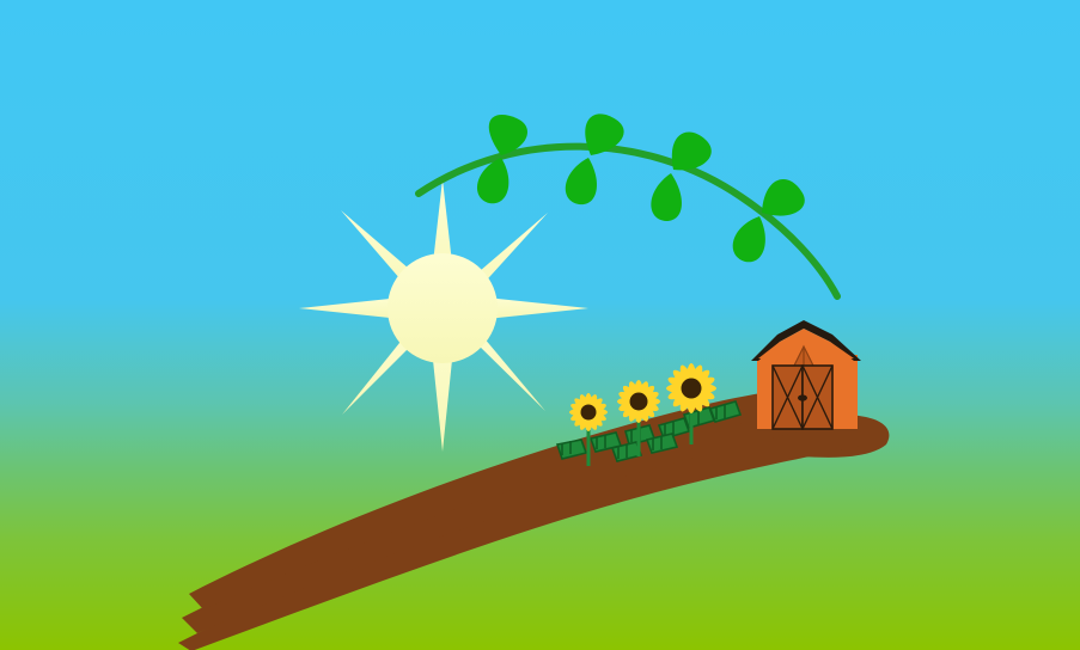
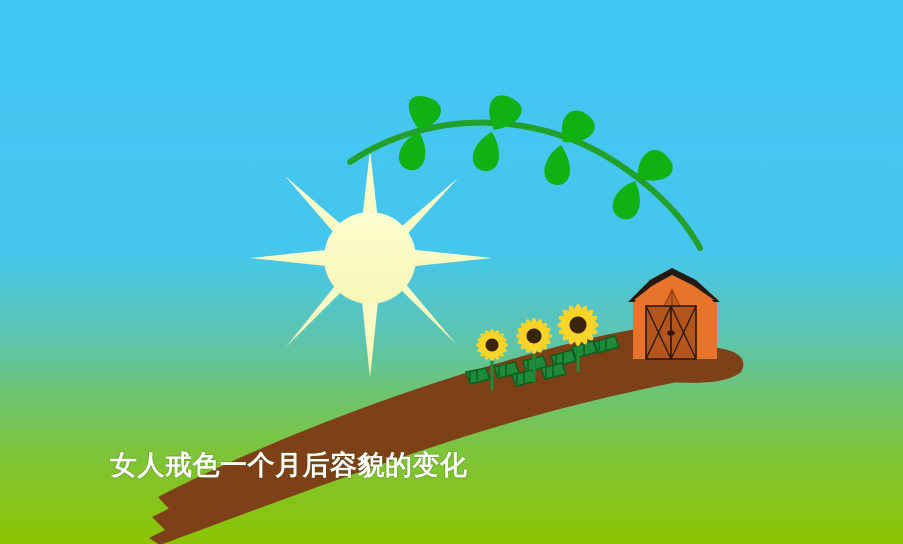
+ 女人戒色一个月后容貌的变化
